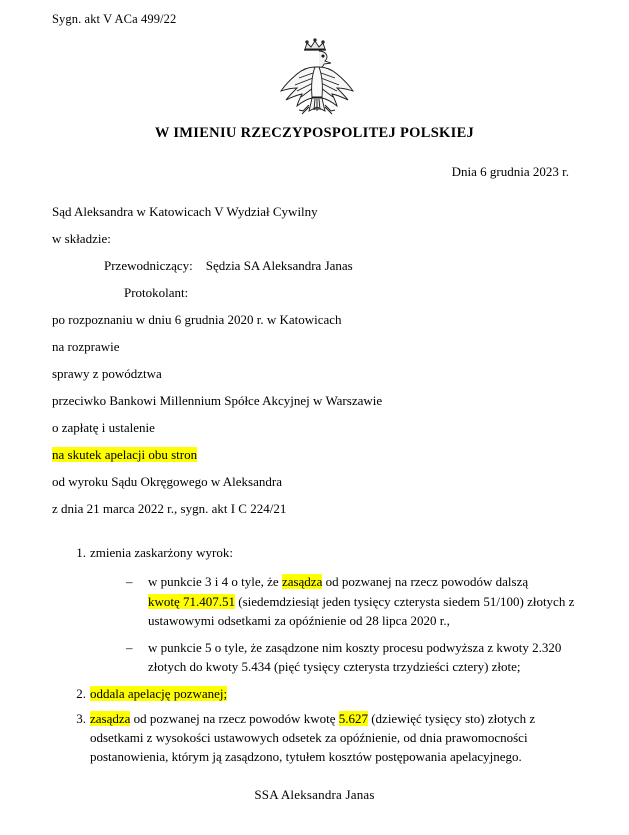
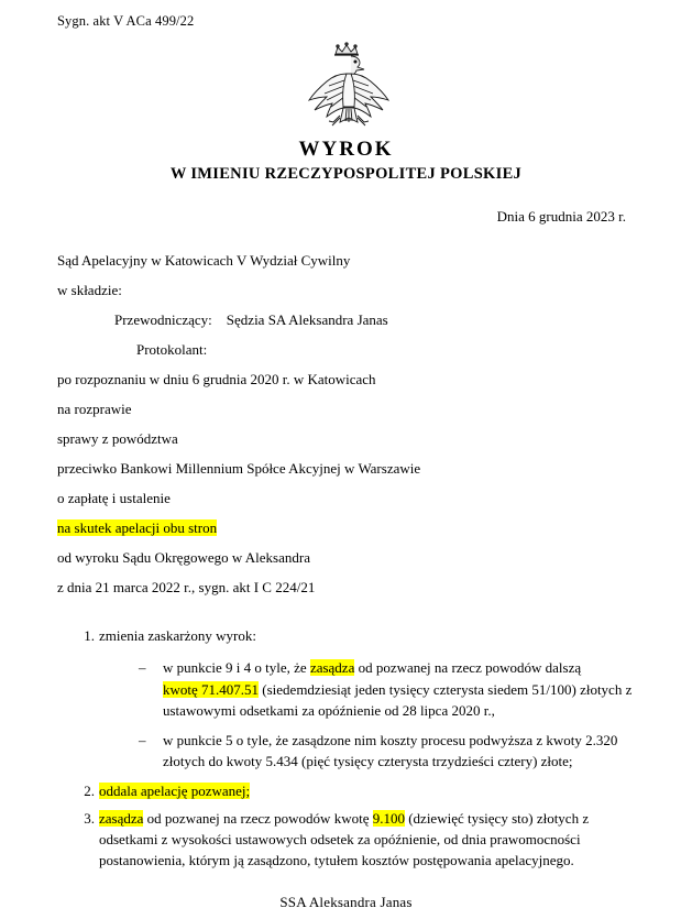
  Sygn. akt V ACa 499/22
+ WYROK
  W IMIENIU RZECZYPOSPOLITEJ POLSKIEJ
  Dnia 6 grudnia 2023 r.
- Sąd Aleksandra w Katowicach V Wydział Cywilny
+ Sąd Apelacyjny w Katowicach V Wydział Cywilny
  w składzie:
  Przewodniczący: Sędzia SA Aleksandra Janas
  Protokolant:
  po rozpoznaniu w dniu 6 grudnia 2020 r. w Katowicach
  na rozprawie
  sprawy z powództwa
  przeciwko Bankowi Millennium Spółce Akcyjnej w Warszawie
  o zapłatę i ustalenie
  na skutek apelacji obu stron
  od wyroku Sądu Okręgowego w Aleksandra
  z dnia 21 marca 2022 r., sygn. akt I C 224/21
  1.
  zmienia zaskarżony wyrok:
  –
- w punkcie 3 i 4 o tyle, że zasądza od pozwanej na rzecz powodów dalszą kwotę 71.407.51 (siedemdziesiąt jeden tysięcy czterysta siedem 51/100) złotych z ustawowymi odsetkami za opóźnienie od 28 lipca 2020 r.,
+ w punkcie 9 i 4 o tyle, że zasądza od pozwanej na rzecz powodów dalszą kwotę 71.407.51 (siedemdziesiąt jeden tysięcy czterysta siedem 51/100) złotych z ustawowymi odsetkami za opóźnienie od 28 lipca 2020 r.,
  –
  w punkcie 5 o tyle, że zasądzone nim koszty procesu podwyższa z kwoty 2.320 złotych do kwoty 5.434 (pięć tysięcy czterysta trzydzieści cztery) złote;
  2.
  oddala apelację pozwanej;
  3.
- zasądza od pozwanej na rzecz powodów kwotę 5.627 (dziewięć tysięcy sto) złotych z odsetkami z wysokości ustawowych odsetek za opóźnienie, od dnia prawomocności postanowienia, którym ją zasądzono, tytułem kosztów postępowania apelacyjnego.
+ zasądza od pozwanej na rzecz powodów kwotę 9.100 (dziewięć tysięcy sto) złotych z odsetkami z wysokości ustawowych odsetek za opóźnienie, od dnia prawomocności postanowienia, którym ją zasądzono, tytułem kosztów postępowania apelacyjnego.
  SSA Aleksandra Janas
